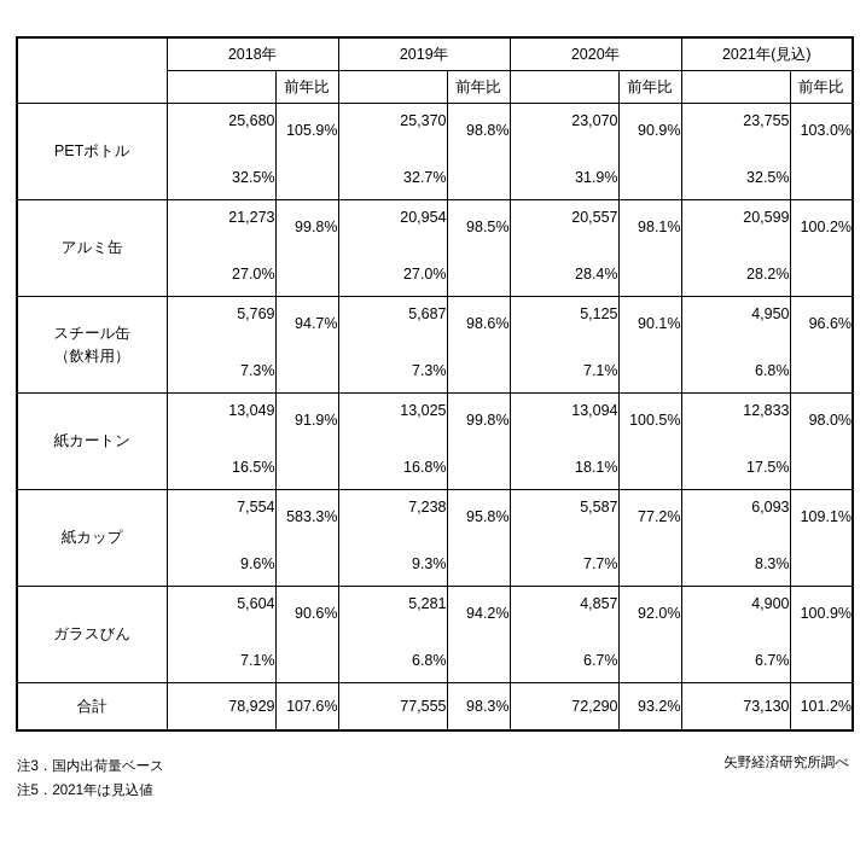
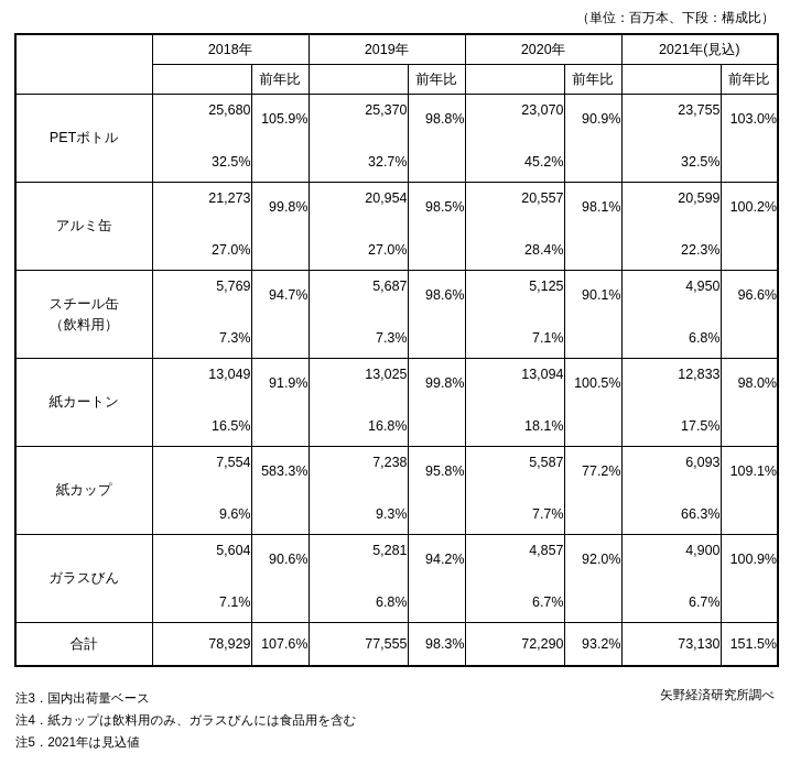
+ （単位：百万本、下段：構成比）
  	2018年	2019年	2020年	2021年(見込)
  	前年比		前年比		前年比		前年比
  PETボトル	25,680	105.9%	25,370	98.8%	23,070	90.9%	23,755	103.0%
- 32.5%		32.7%		31.9%		32.5%
+ 32.5%		32.7%		45.2%		32.5%
  アルミ缶	21,273	99.8%	20,954	98.5%	20,557	98.1%	20,599	100.2%
- 27.0%		27.0%		28.4%		28.2%
+ 27.0%		27.0%		28.4%		22.3%
  スチール缶 （飲料用）	5,769	94.7%	5,687	98.6%	5,125	90.1%	4,950	96.6%
  7.3%		7.3%		7.1%		6.8%
  紙カートン	13,049	91.9%	13,025	99.8%	13,094	100.5%	12,833	98.0%
  16.5%		16.8%		18.1%		17.5%
  紙カップ	7,554	583.3%	7,238	95.8%	5,587	77.2%	6,093	109.1%
- 9.6%		9.3%		7.7%		8.3%
+ 9.6%		9.3%		7.7%		66.3%
  ガラスびん	5,604	90.6%	5,281	94.2%	4,857	92.0%	4,900	100.9%
  7.1%		6.8%		6.7%		6.7%
- 合計	78,929	107.6%	77,555	98.3%	72,290	93.2%	73,130	101.2%
+ 合計	78,929	107.6%	77,555	98.3%	72,290	93.2%	73,130	151.5%
  注3．国内出荷量ベース
+ 注4．紙カップは飲料用のみ、ガラスびんには食品用を含む
  注5．2021年は見込値
  矢野経済研究所調べ
